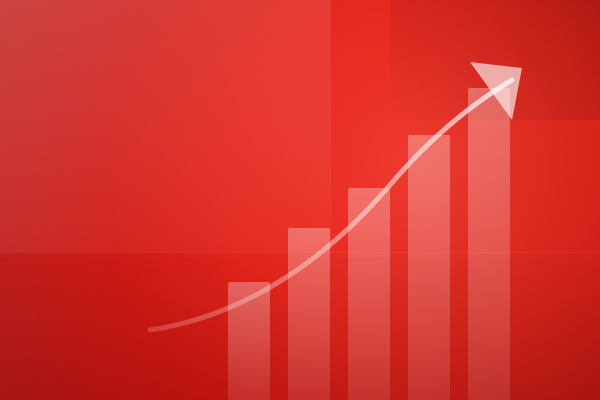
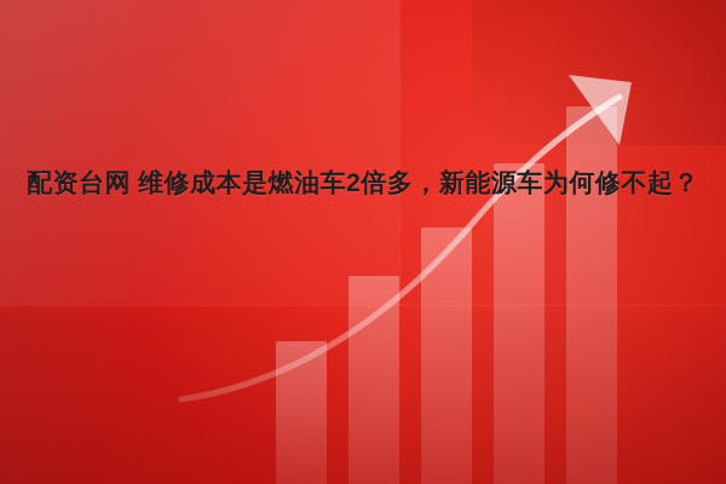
+ 配资台网 维修成本是燃油车2倍多，新能源车为何修不起？
